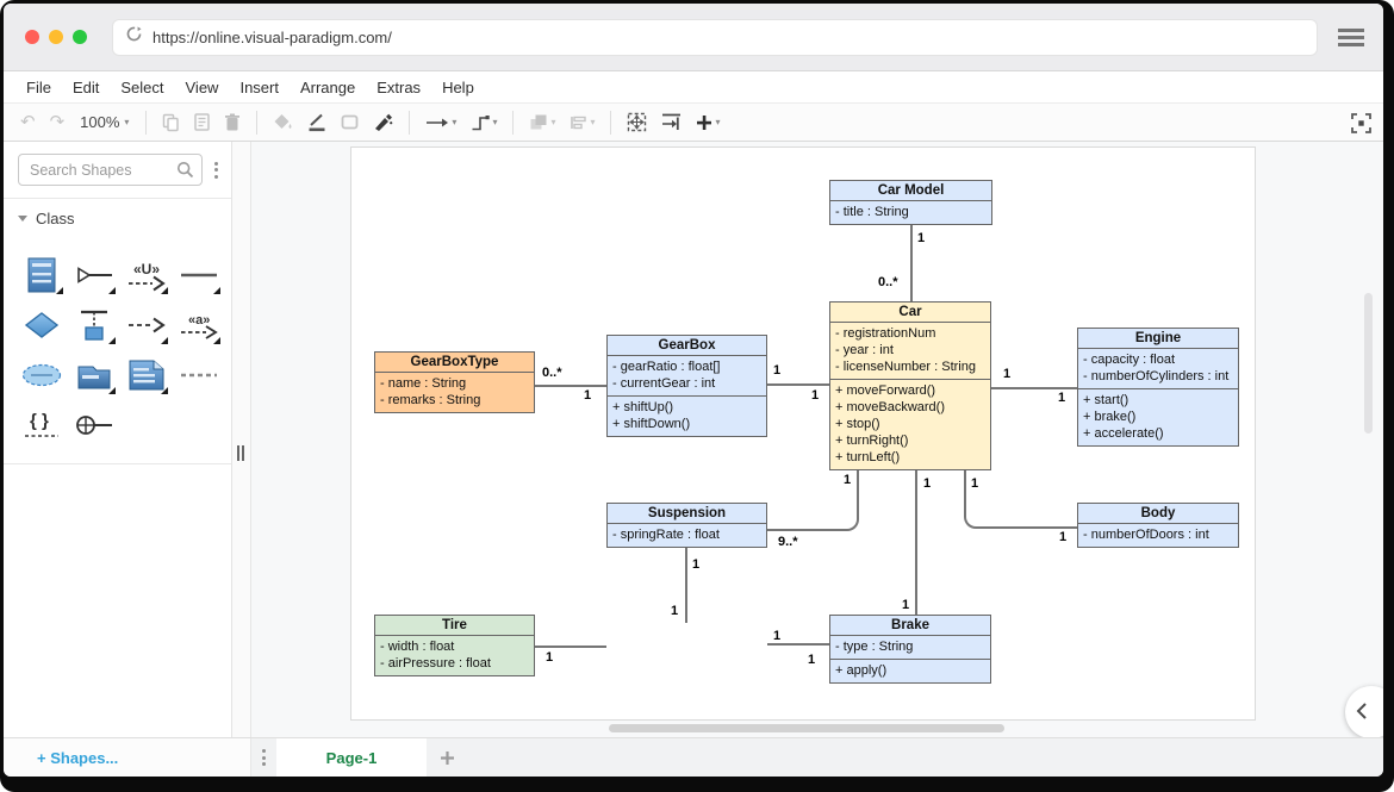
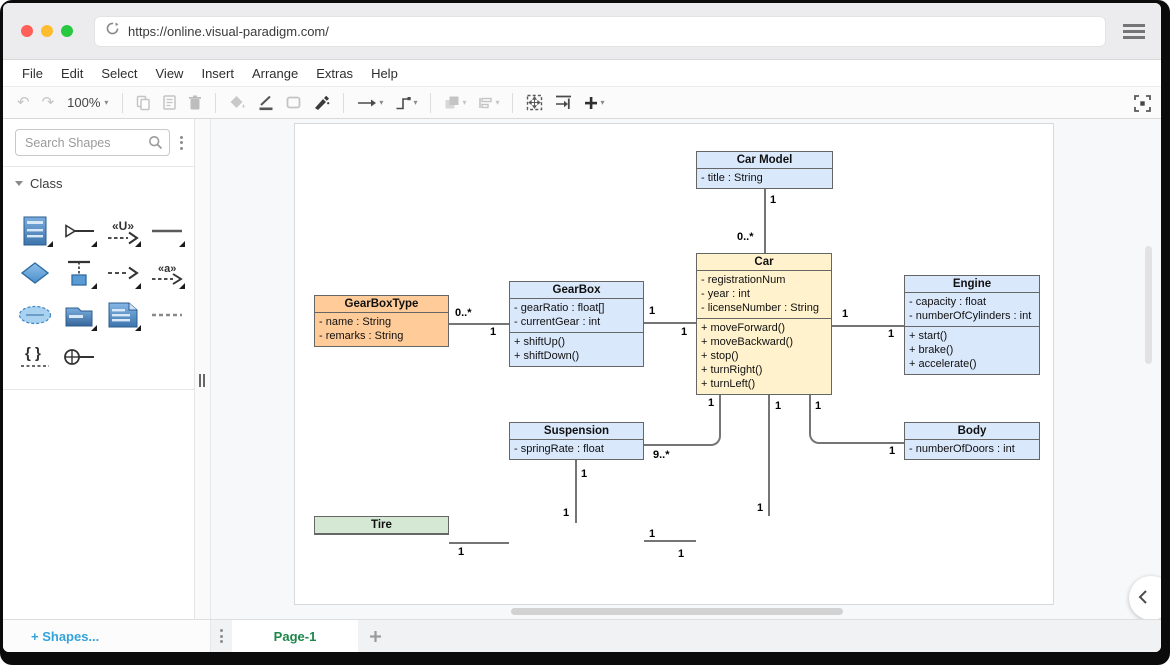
  https://online.visual-paradigm.com/
  File
  Edit
  Select
  View
  Insert
  Arrange
  Extras
  Help
  ↶
  ↷
  100%
  ▾
  ▾
  ▾
  ▾
  ▾
  ▾
  Search Shapes
  Class
  «U»
  «a»
  { }
  Car Model
  - title : String
  Car
  - registrationNum
  - year : int
  - licenseNumber : String
  + moveForward()
  + moveBackward()
  + stop()
  + turnRight()
  + turnLeft()
  GearBox
  - gearRatio : float[]
  - currentGear : int
  + shiftUp()
  + shiftDown()
  GearBoxType
  - name : String
  - remarks : String
  Engine
  - capacity : float
  - numberOfCylinders : int
  + start()
  + brake()
  + accelerate()
  Suspension
  - springRate : float
  Body
  - numberOfDoors : int
  Tire
- - width : float
- - airPressure : float
- Brake
- - type : String
- + apply()
  1
  0..*
  0..*
  1
  1
  1
  1
  1
  1
  9..*
  1
  1
  1
  1
  1
  1
  1
  1
  1
  + Shapes...
  Page-1
